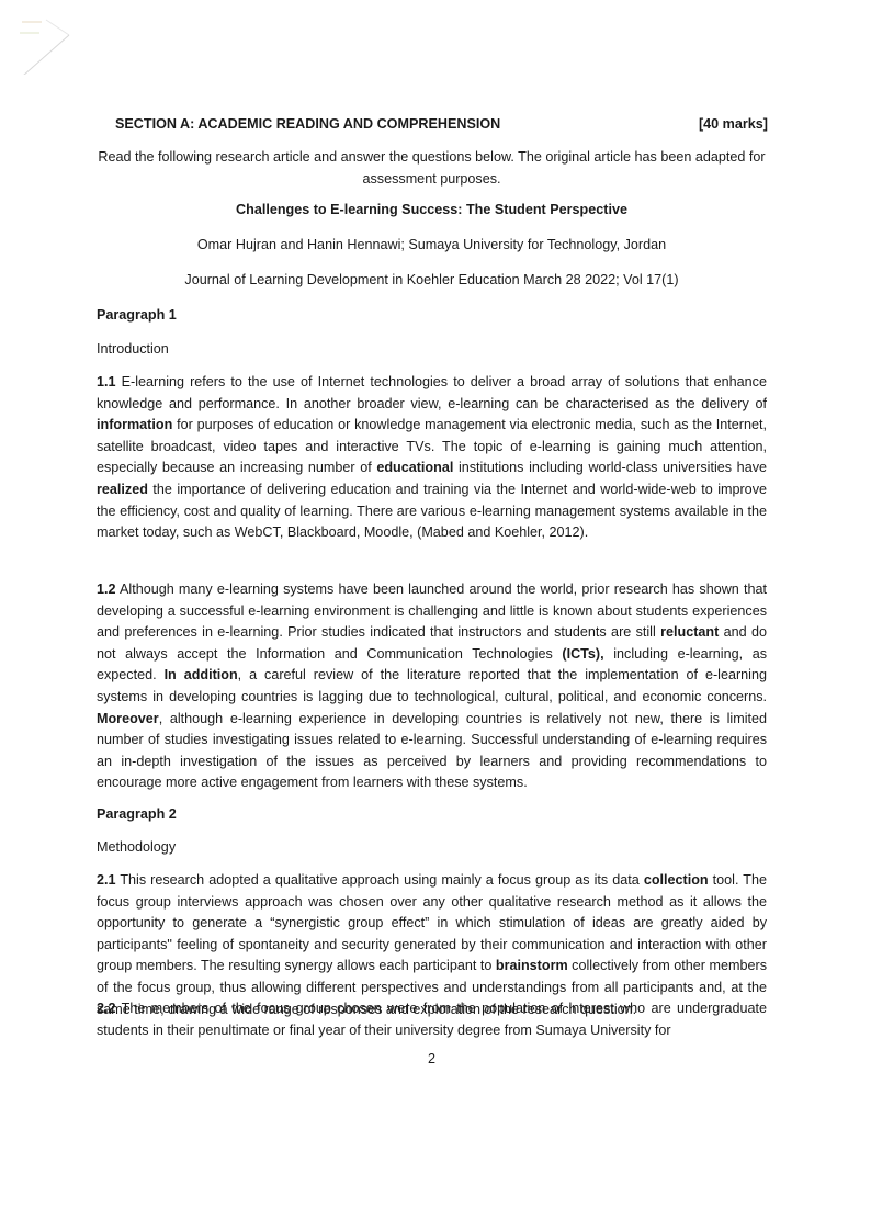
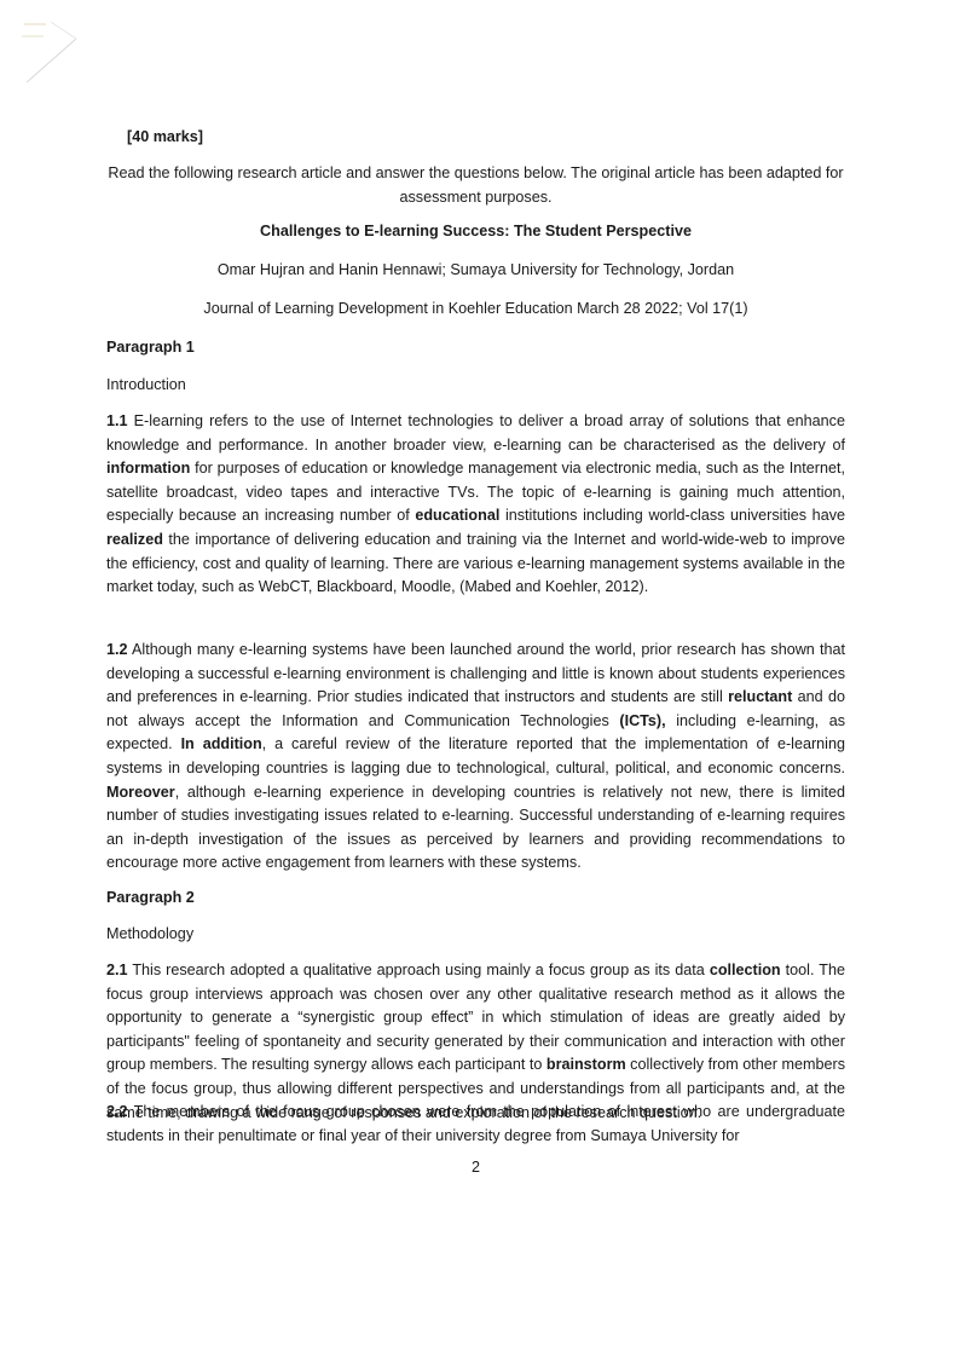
- SECTION A: ACADEMIC READING AND COMPREHENSION
  [40 marks]
  Read the following research article and answer the questions below. The original article has been adapted for assessment purposes.
  Challenges to E-learning Success: The Student Perspective
  Omar Hujran and Hanin Hennawi; Sumaya University for Technology, Jordan
  Journal of Learning Development in Koehler Education March 28 2022; Vol 17(1)
  Paragraph 1
  Introduction
  1.1 E-learning refers to the use of Internet technologies to deliver a broad array of solutions that enhance knowledge and performance. In another broader view, e-learning can be characterised as the delivery of information for purposes of education or knowledge management via electronic media, such as the Internet, satellite broadcast, video tapes and interactive TVs. The topic of e-learning is gaining much attention, especially because an increasing number of educational institutions including world-class universities have realized the importance of delivering education and training via the Internet and world-wide-web to improve the efficiency, cost and quality of learning. There are various e-learning management systems available in the market today, such as WebCT, Blackboard, Moodle, (Mabed and Koehler, 2012).
  1.2 Although many e-learning systems have been launched around the world, prior research has shown that developing a successful e-learning environment is challenging and little is known about students experiences and preferences in e-learning. Prior studies indicated that instructors and students are still reluctant and do not always accept the Information and Communication Technologies (ICTs), including e-learning, as expected. In addition, a careful review of the literature reported that the implementation of e-learning systems in developing countries is lagging due to technological, cultural, political, and economic concerns. Moreover, although e-learning experience in developing countries is relatively not new, there is limited number of studies investigating issues related to e-learning. Successful understanding of e-learning requires an in-depth investigation of the issues as perceived by learners and providing recommendations to encourage more active engagement from learners with these systems.
  Paragraph 2
  Methodology
  2.1 This research adopted a qualitative approach using mainly a focus group as its data collection tool. The focus group interviews approach was chosen over any other qualitative research method as it allows the opportunity to generate a “synergistic group effect” in which stimulation of ideas are greatly aided by participants" feeling of spontaneity and security generated by their communication and interaction with other group members. The resulting synergy allows each participant to brainstorm collectively from other members of the focus group, thus allowing different perspectives and understandings from all participants and, at the same time, drawing a wide range of responses and exploration of the research question.
  2.2 The members of the focus group chosen were from the population of interest who are undergraduate students in their penultimate or final year of their university degree from Sumaya University for
  2
